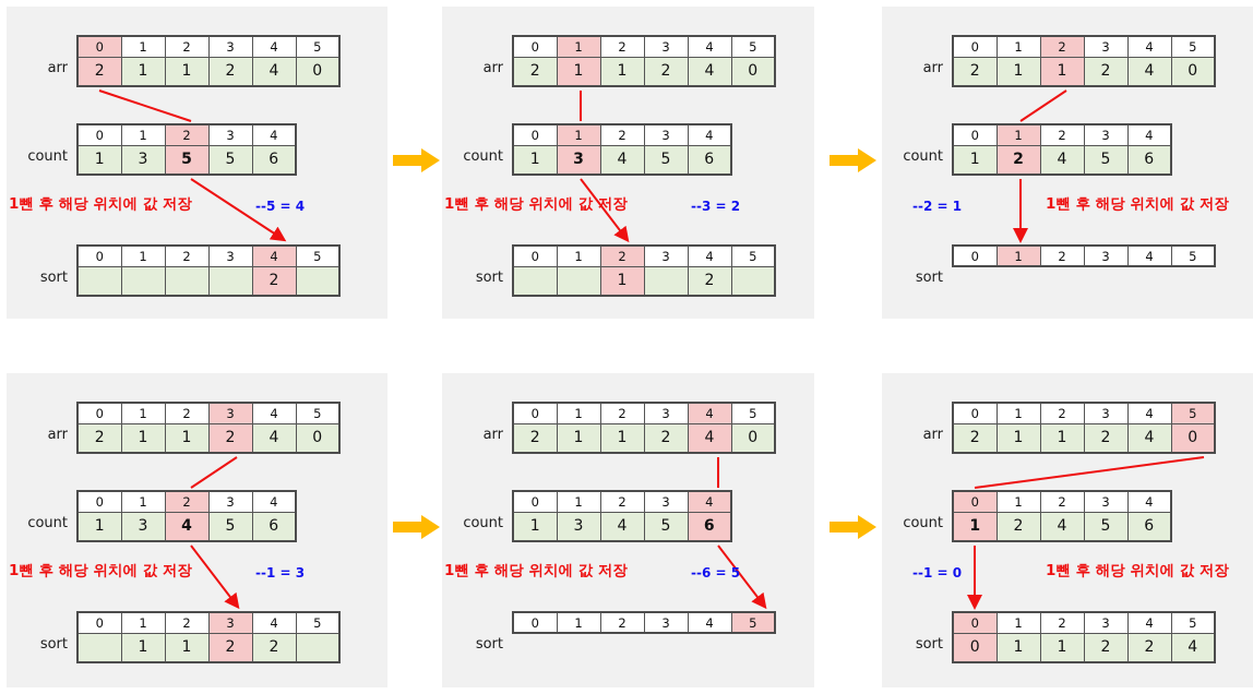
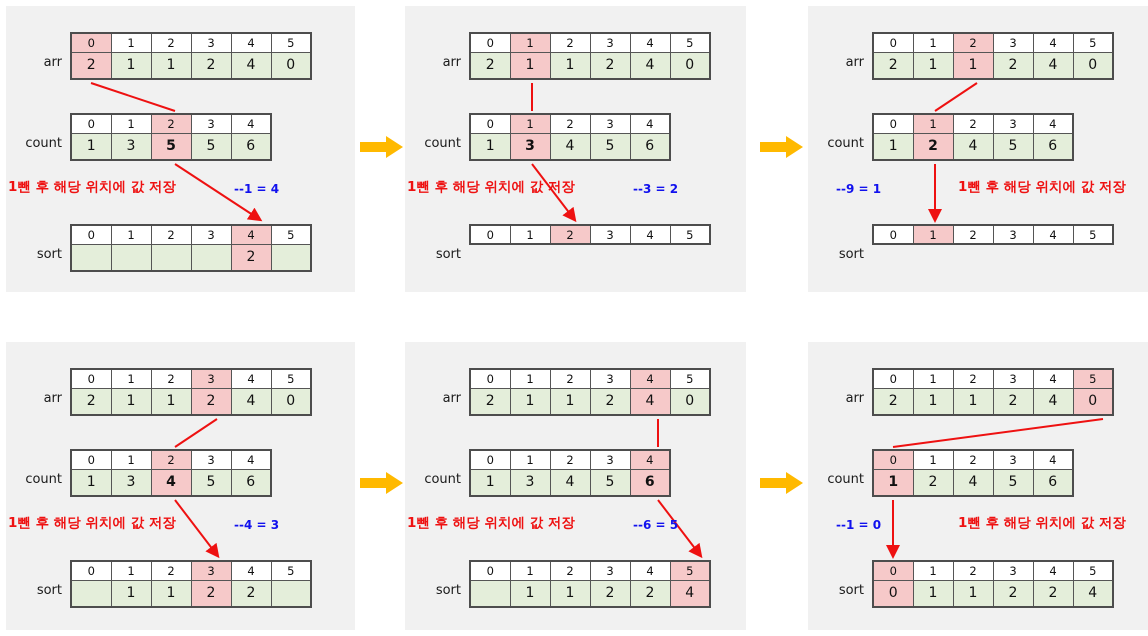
  arr
  0	1	2	3	4	5
  2	1	1	2	4	0
  count
  0	1	2	3	4
  1	3	5	5	6
  sort
  0	1	2	3	4	5
  				2
  1뺀 후 해당 위치에 값 저장
- --5 = 4
+ --1 = 4
  arr
  0	1	2	3	4	5
  2	1	1	2	4	0
  count
  0	1	2	3	4
  1	3	4	5	6
  sort
  0	1	2	3	4	5
- 		1		2
  1뺀 후 해당 위치에 값 저장
  --3 = 2
  arr
  0	1	2	3	4	5
  2	1	1	2	4	0
  count
  0	1	2	3	4
  1	2	4	5	6
  sort
  0	1	2	3	4	5
  1뺀 후 해당 위치에 값 저장
- --2 = 1
+ --9 = 1
  arr
  0	1	2	3	4	5
  2	1	1	2	4	0
  count
  0	1	2	3	4
  1	3	4	5	6
  sort
  0	1	2	3	4	5
  	1	1	2	2
  1뺀 후 해당 위치에 값 저장
- --1 = 3
+ --4 = 3
  arr
  0	1	2	3	4	5
  2	1	1	2	4	0
  count
  0	1	2	3	4
  1	3	4	5	6
  sort
  0	1	2	3	4	5
+ 	1	1	2	2	4
  1뺀 후 해당 위치에 값 저장
  --6 = 5
  arr
  0	1	2	3	4	5
  2	1	1	2	4	0
  count
  0	1	2	3	4
  1	2	4	5	6
  sort
  0	1	2	3	4	5
  0	1	1	2	2	4
  1뺀 후 해당 위치에 값 저장
  --1 = 0
